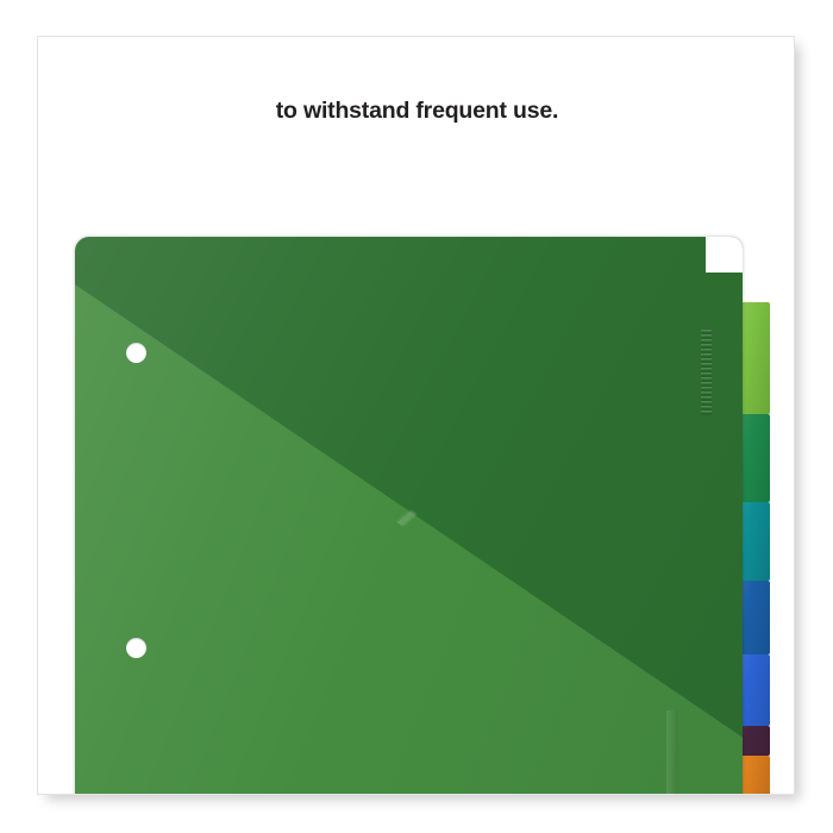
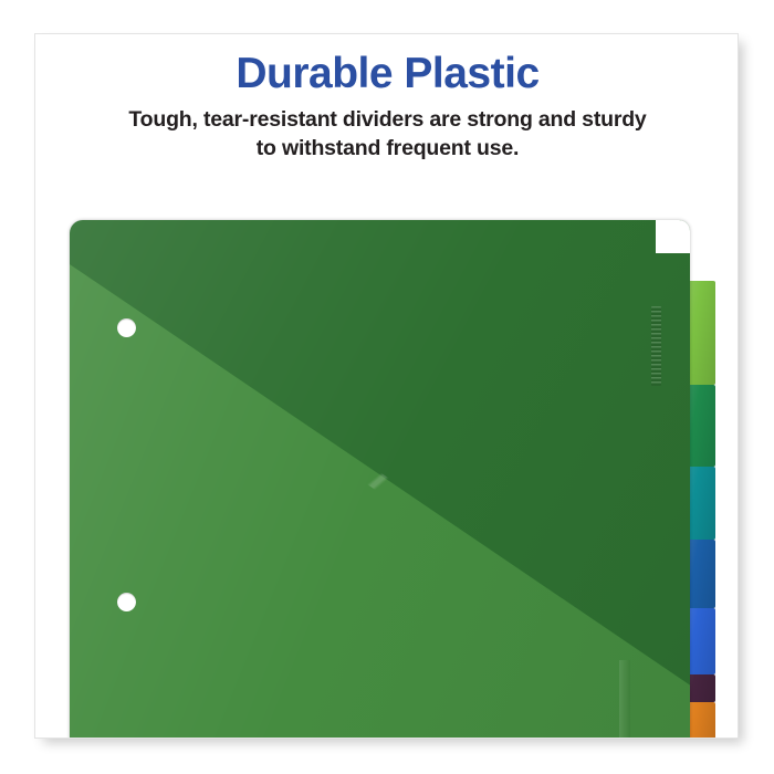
+ Durable Plastic
+ Tough, tear-resistant dividers are strong and sturdy
  to withstand frequent use.
